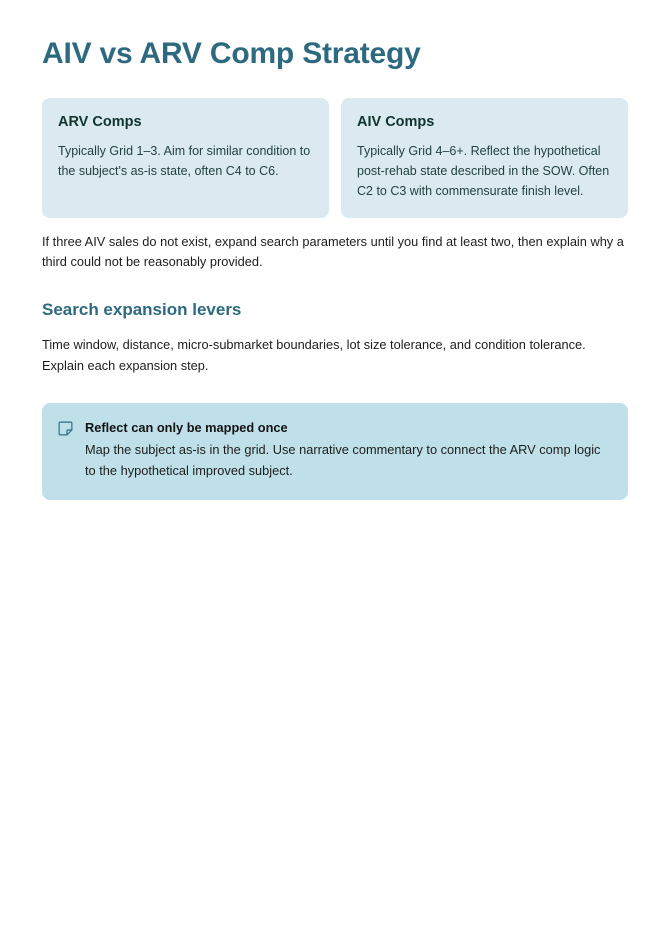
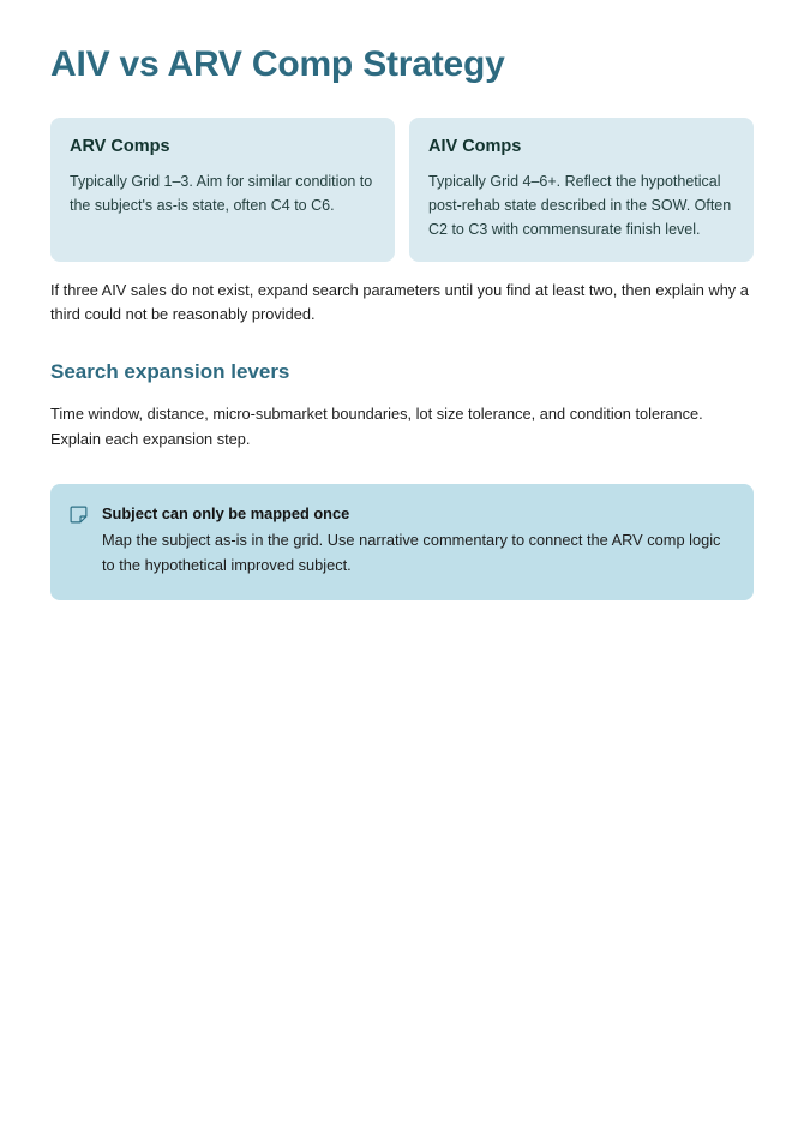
  AIV vs ARV Comp Strategy
  ARV Comps
  Typically Grid 1–3. Aim for similar condition to the subject's as-is state, often C4 to C6.
  AIV Comps
  Typically Grid 4–6+. Reflect the hypothetical post-rehab state described in the SOW. Often C2 to C3 with commensurate finish level.
  If three AIV sales do not exist, expand search parameters until you find at least two, then explain why a third could not be reasonably provided.
  Search expansion levers
  Time window, distance, micro-submarket boundaries, lot size tolerance, and condition tolerance. Explain each expansion step.
- Reflect can only be mapped once
+ Subject can only be mapped once
  Map the subject as-is in the grid. Use narrative commentary to connect the ARV comp logic to the hypothetical improved subject.
